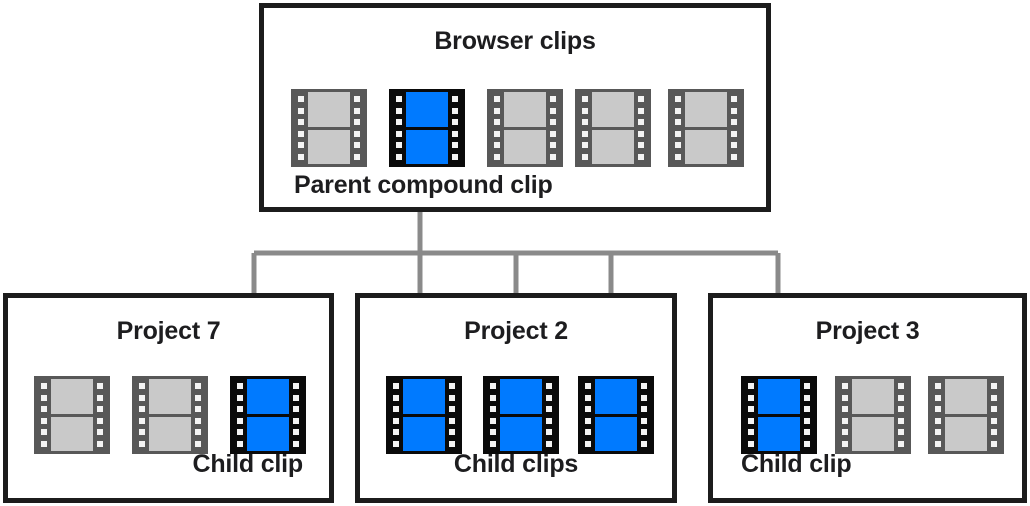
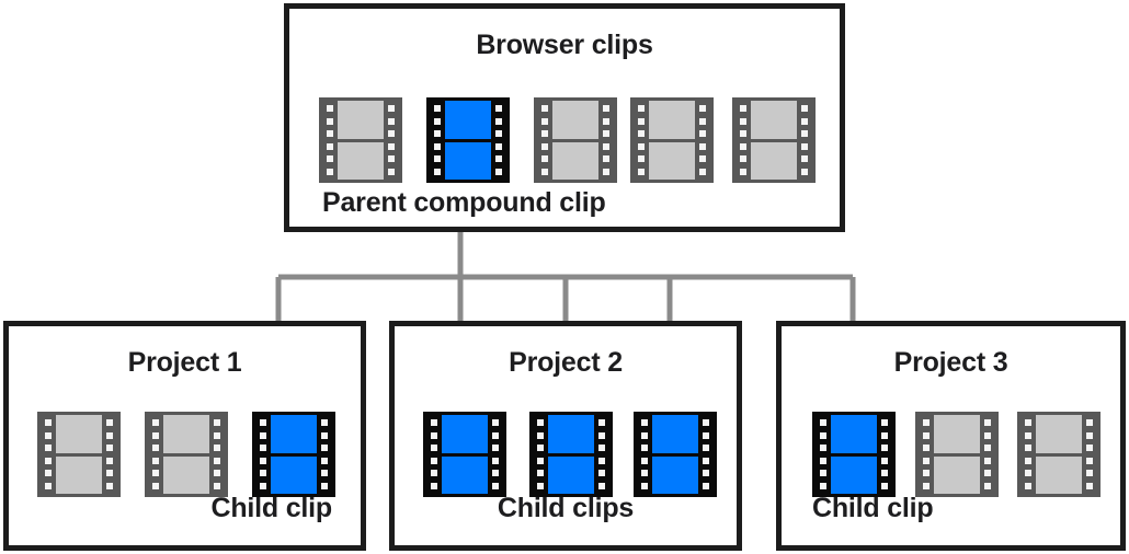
  Browser clips
  Parent compound clip
- Project 7
+ Project 1
  Child clip
  Project 2
  Child clips
  Project 3
  Child clip
